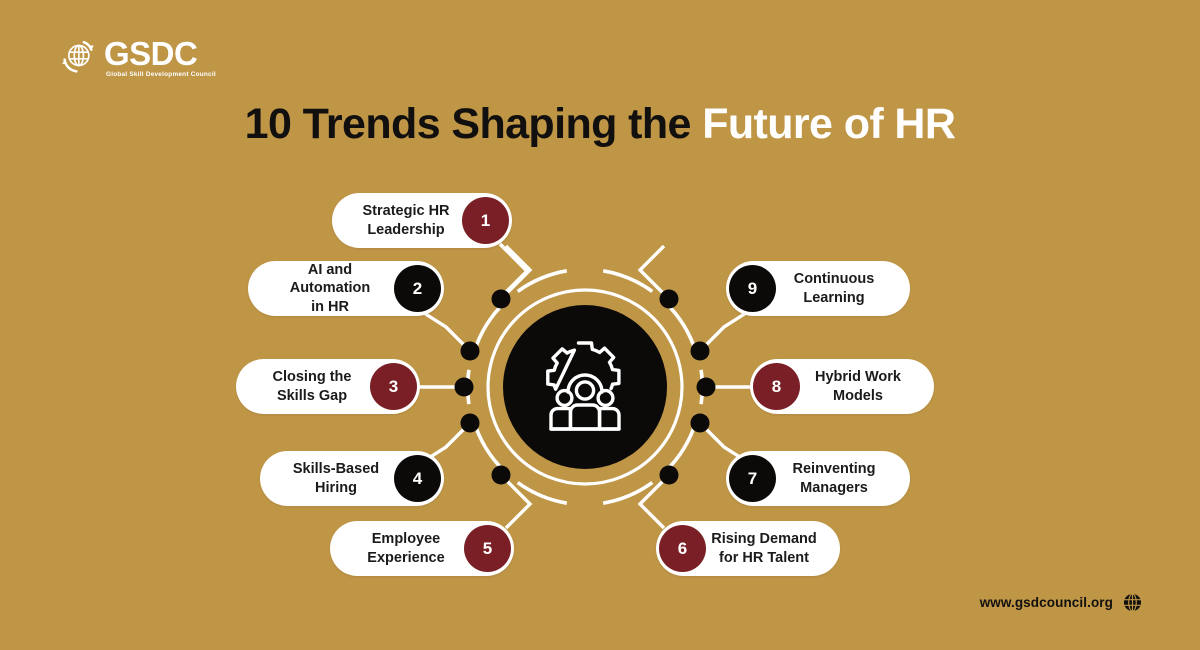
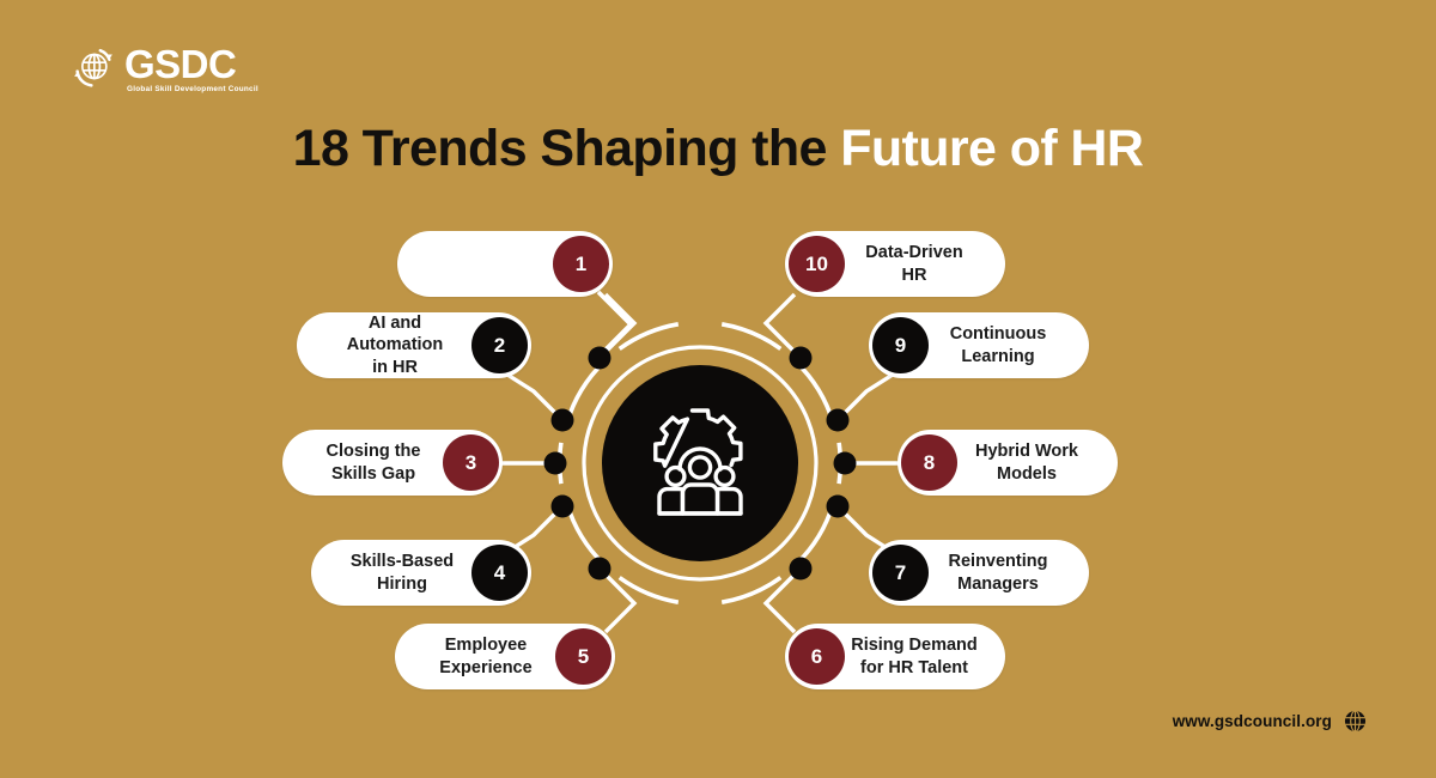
  GSDC
- 10 Trends Shaping the Future of HR
+ 18 Trends Shaping the Future of HR
- Strategic HR
- Leadership
  1
  AI and Automation
  in HR
  2
  Closing the
  Skills Gap
  3
  Skills-Based
  Hiring
  4
  Employee
  Experience
  5
  6
  Rising Demand
  for HR Talent
  7
  Reinventing
  Managers
  8
  Hybrid Work
  Models
  9
  Continuous
  Learning
+ 10
+ Data-Driven
+ HR
  www.gsdcouncil.org
